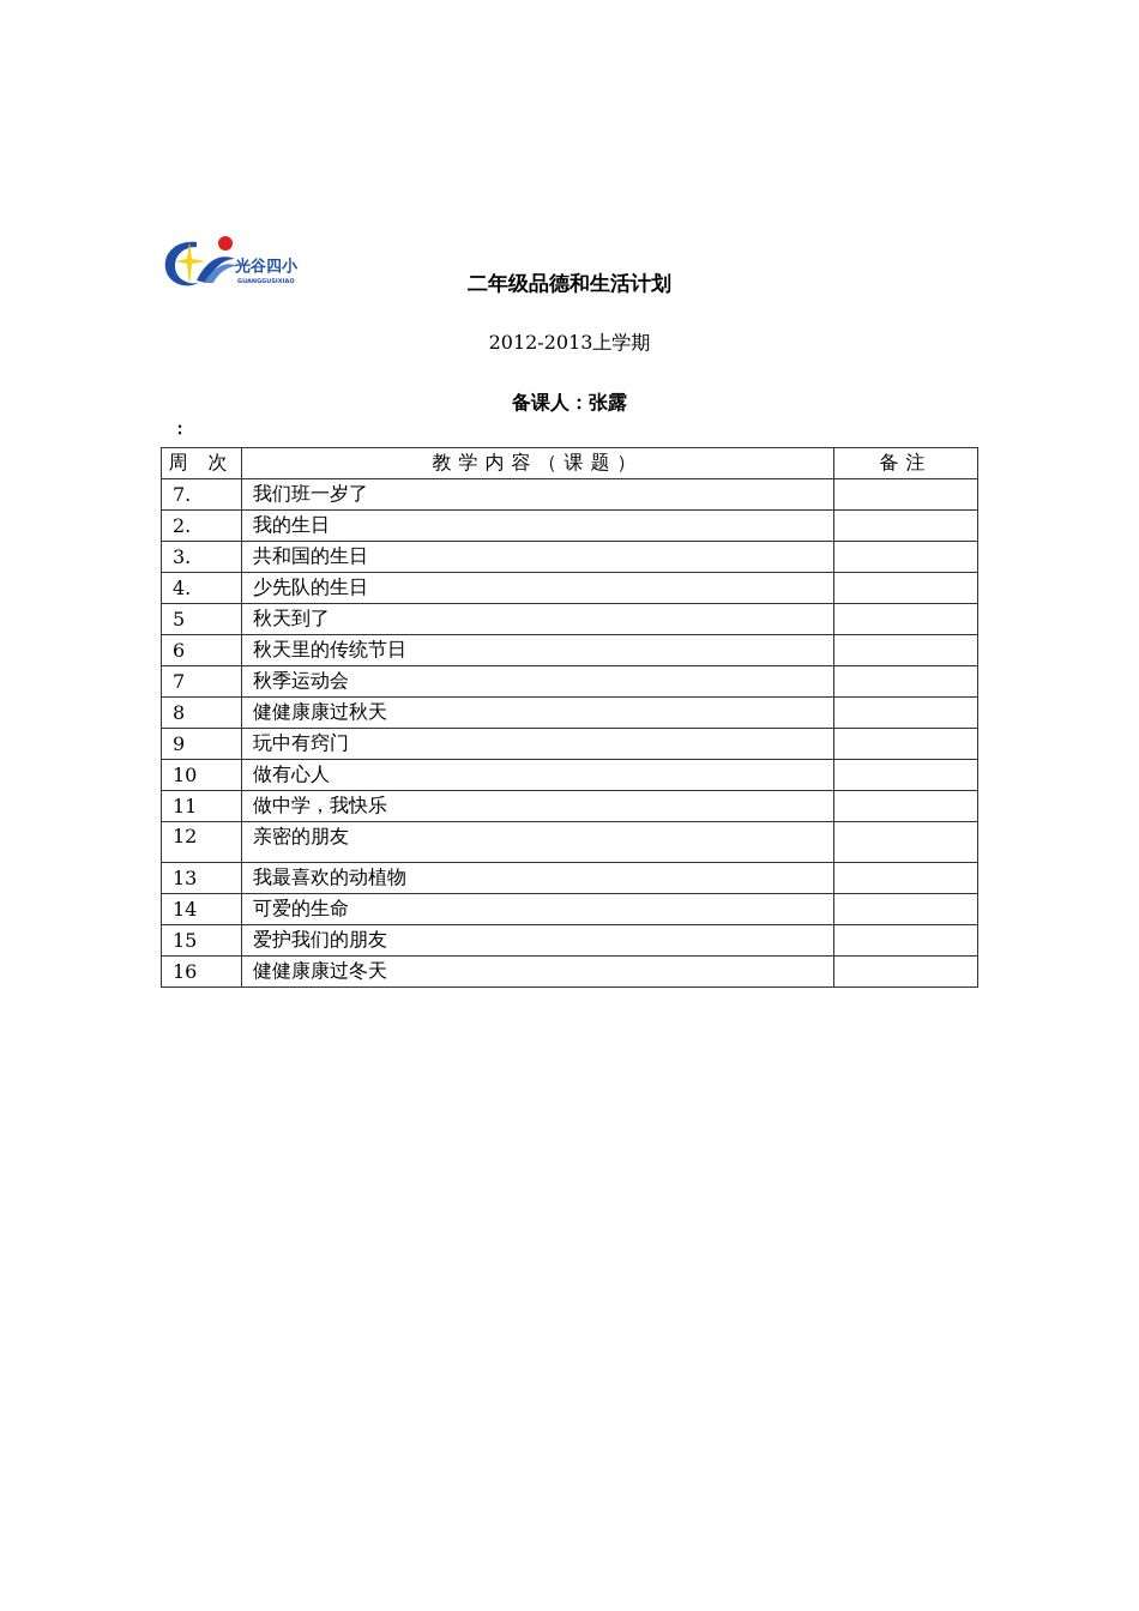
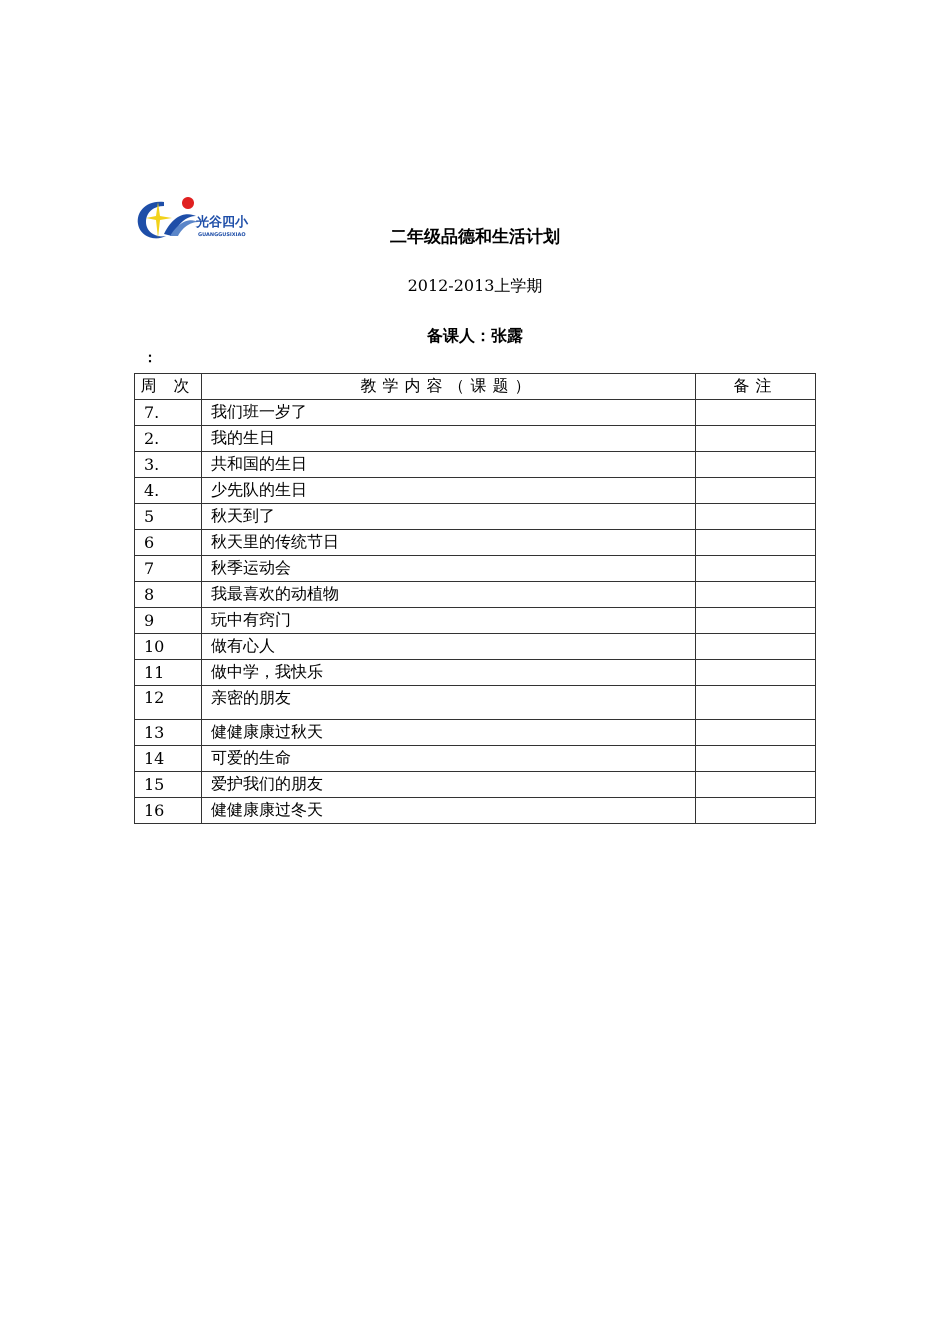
  光谷四小
  二年级品德和生活计划
  2012-2013上学期
  备课人：张露
  ：
  周 次	教学内容（课题）	备注
  7.	我们班一岁了
  2.	我的生日
  3.	共和国的生日
  4.	少先队的生日
  5	秋天到了
  6	秋天里的传统节日
  7	秋季运动会
- 8	健健康康过秋天
+ 8	我最喜欢的动植物
  9	玩中有窍门
  10	做有心人
  11	做中学，我快乐
  12	亲密的朋友
- 13	我最喜欢的动植物
+ 13	健健康康过秋天
  14	可爱的生命
  15	爱护我们的朋友
  16	健健康康过冬天
